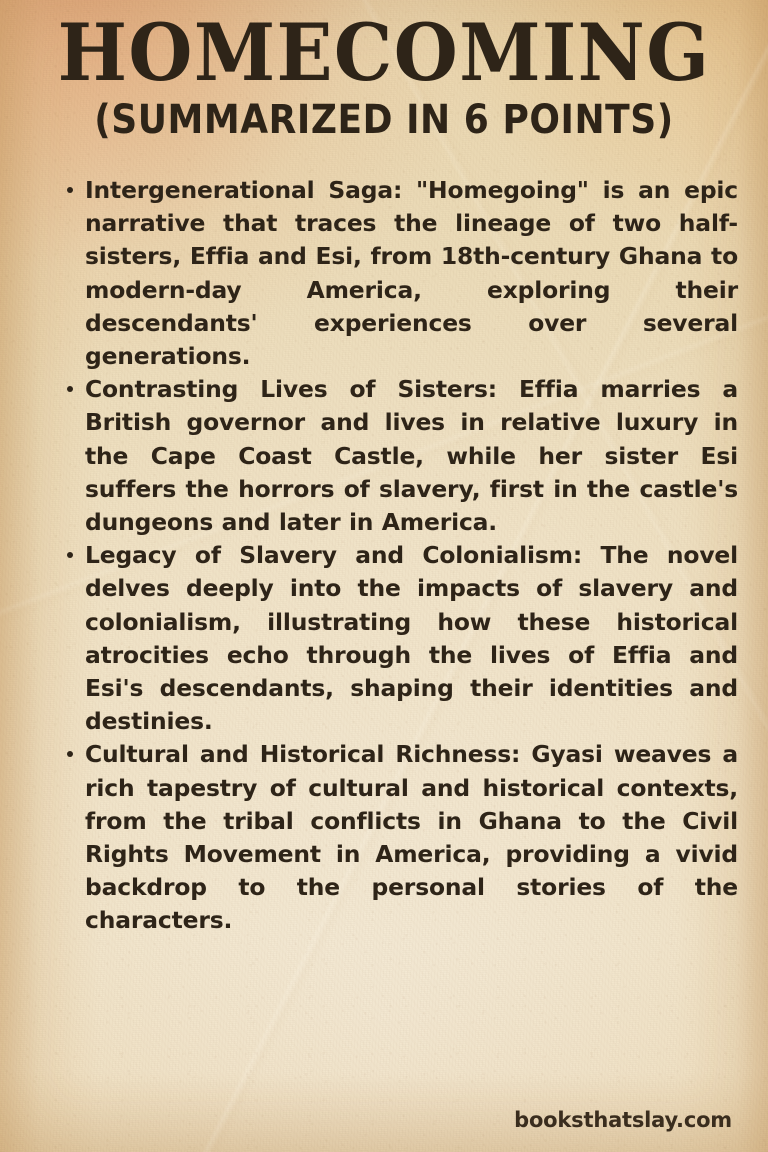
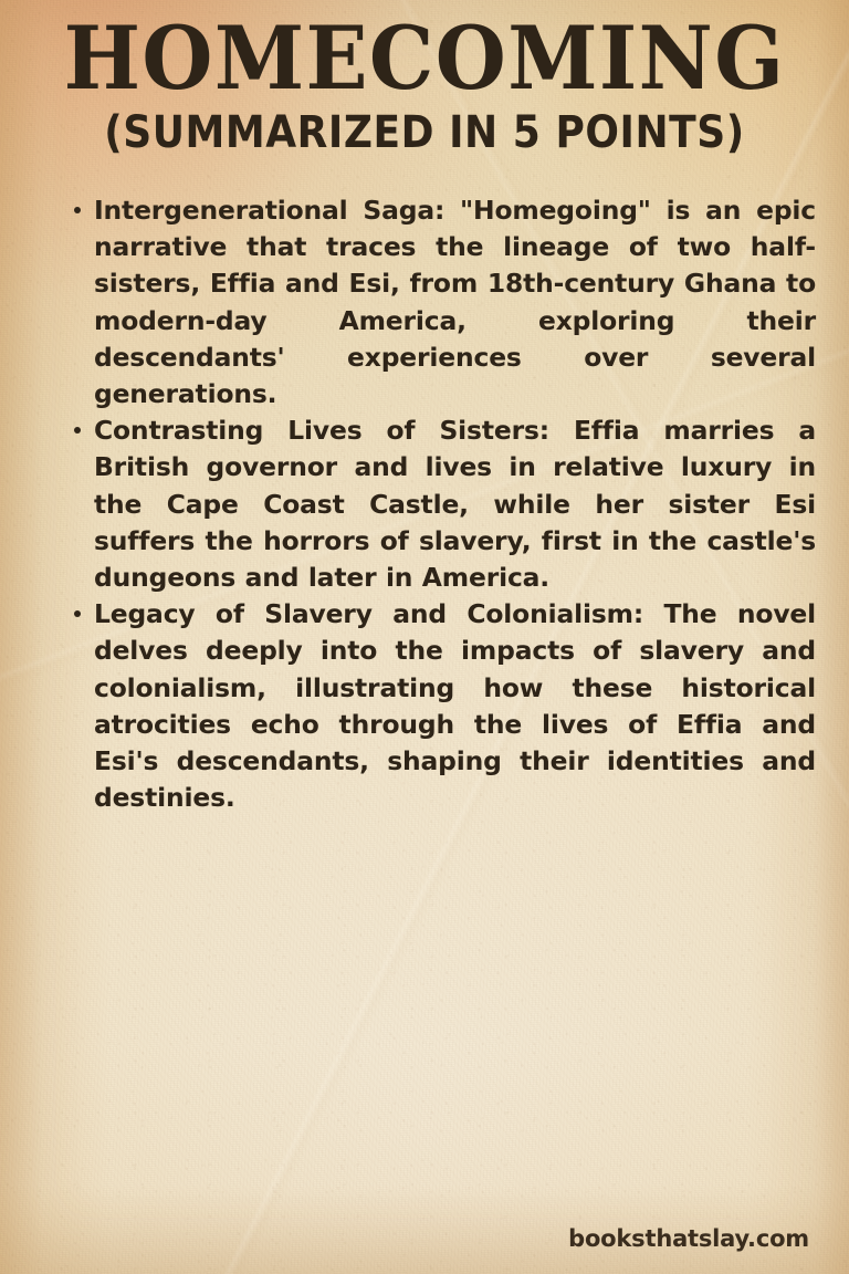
  HOMECOMING
- (SUMMARIZED IN 6 POINTS)
+ (SUMMARIZED IN 5 POINTS)
  Intergenerational Saga: "Homegoing" is an epic narrative that traces the lineage of two half-sisters, Effia and Esi, from 18th-century Ghana to modern-day America, exploring their descendants' experiences over several generations.
  Contrasting Lives of Sisters: Effia marries a British governor and lives in relative luxury in the Cape Coast Castle, while her sister Esi suffers the horrors of slavery, first in the castle's dungeons and later in America.
  Legacy of Slavery and Colonialism: The novel delves deeply into the impacts of slavery and colonialism, illustrating how these historical atrocities echo through the lives of Effia and Esi's descendants, shaping their identities and destinies.
- Cultural and Historical Richness: Gyasi weaves a rich tapestry of cultural and historical contexts, from the tribal conflicts in Ghana to the Civil Rights Movement in America, providing a vivid backdrop to the personal stories of the characters.
  booksthatslay.com
